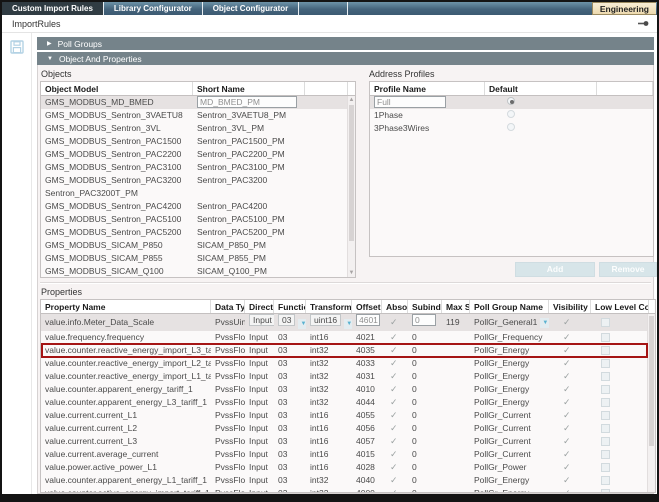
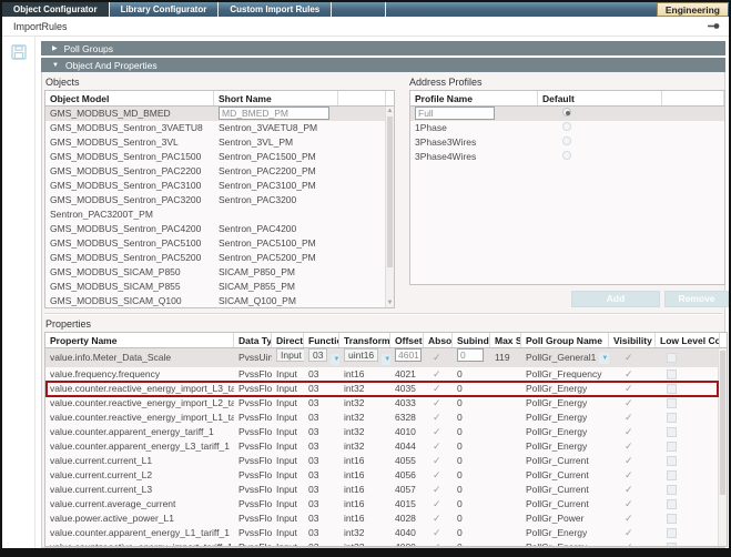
- Custom Import Rules
+ Object Configurator
  Library Configurator
- Object Configurator
+ Custom Import Rules
  Engineering
  ImportRules
  Poll Groups
  Object And Properties
  Objects
  Object Model
  Short Name
  GMS_MODBUS_MD_BMED
  MD_BMED_PM
  GMS_MODBUS_Sentron_3VAETU8
  Sentron_3VAETU8_PM
  GMS_MODBUS_Sentron_3VL
  Sentron_3VL_PM
  GMS_MODBUS_Sentron_PAC1500
  Sentron_PAC1500_PM
  GMS_MODBUS_Sentron_PAC2200
  Sentron_PAC2200_PM
  GMS_MODBUS_Sentron_PAC3100
  Sentron_PAC3100_PM
  GMS_MODBUS_Sentron_PAC3200
  Sentron_PAC3200
  Sentron_PAC3200T_PM
  GMS_MODBUS_Sentron_PAC4200
  Sentron_PAC4200
  GMS_MODBUS_Sentron_PAC5100
  Sentron_PAC5100_PM
  GMS_MODBUS_Sentron_PAC5200
  Sentron_PAC5200_PM
  GMS_MODBUS_SICAM_P850
  SICAM_P850_PM
  GMS_MODBUS_SICAM_P855
  SICAM_P855_PM
  GMS_MODBUS_SICAM_Q100
  SICAM_Q100_PM
  Address Profiles
  Profile Name
  Default
  Full
  1Phase
  3Phase3Wires
+ 3Phase4Wires
  Add
  Remove
  Properties
  Property Name
  Data Ty
  Direct
  Functi
  Transform
  Offset
  Subind
  Max S
  Poll Group Name
  Visibility
  Low Level Co
  value.info.Meter_Data_Scale
  PvssUin
  Input
  uint16
  4601
  ✓
  0
  119
  PollGr_General1
  ✓
  value.frequency.frequency
  PvssFlo
  Input
  03
  int16
  4021
  ✓
  0
  PollGr_Frequency
  ✓
  value.counter.reactive_energy_import_L3_ta
  PvssFlo
  Input
  03
  int32
  4035
  ✓
  0
  PollGr_Energy
  ✓
  value.counter.reactive_energy_import_L2_ta
  PvssFlo
  Input
  03
  int32
  4033
  ✓
  0
  PollGr_Energy
  ✓
  value.counter.reactive_energy_import_L1_ta
  PvssFlo
  Input
  03
  int32
- 4031
+ 6328
  ✓
  0
  PollGr_Energy
  ✓
  value.counter.apparent_energy_tariff_1
  PvssFlo
  Input
  03
  int32
  4010
  ✓
  0
  PollGr_Energy
  ✓
  value.counter.apparent_energy_L3_tariff_1
  PvssFlo
  Input
  03
  int32
  4044
  ✓
  0
  PollGr_Energy
  ✓
  value.current.current_L1
  PvssFlo
  Input
  03
  int16
  4055
  ✓
  0
  PollGr_Current
  ✓
  value.current.current_L2
  PvssFlo
  Input
  03
  int16
  4056
  ✓
  0
  PollGr_Current
  ✓
  value.current.current_L3
  PvssFlo
  Input
  03
  int16
  4057
  ✓
  0
  PollGr_Current
  ✓
  value.current.average_current
  PvssFlo
  Input
  03
  int16
  4015
  ✓
  0
  PollGr_Current
  ✓
  value.power.active_power_L1
  PvssFlo
  Input
  03
  int16
  4028
  ✓
  0
  PollGr_Power
  ✓
  value.counter.apparent_energy_L1_tariff_1
  PvssFlo
  Input
  03
  int32
  4040
  ✓
  0
  PollGr_Energy
  ✓
